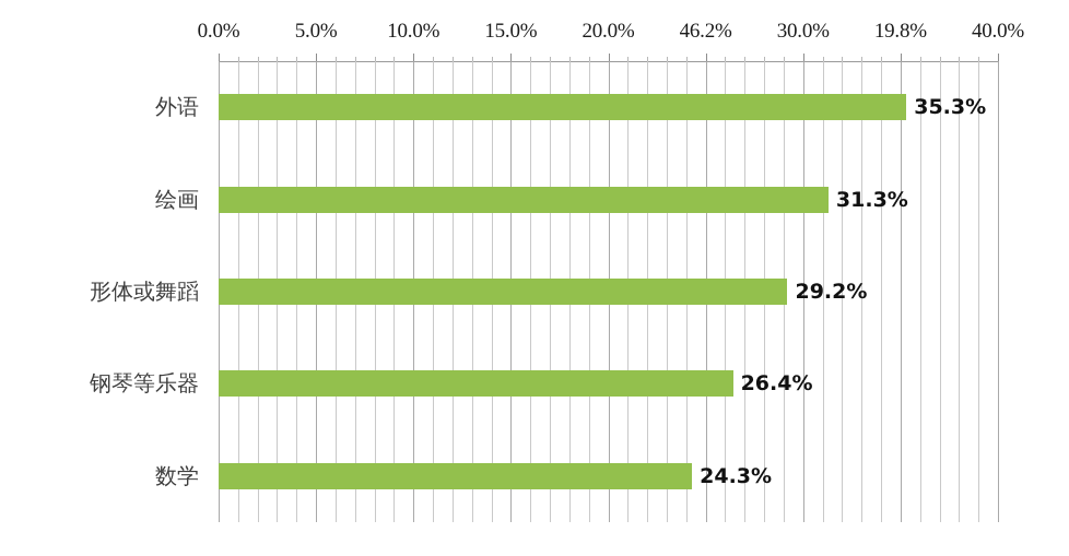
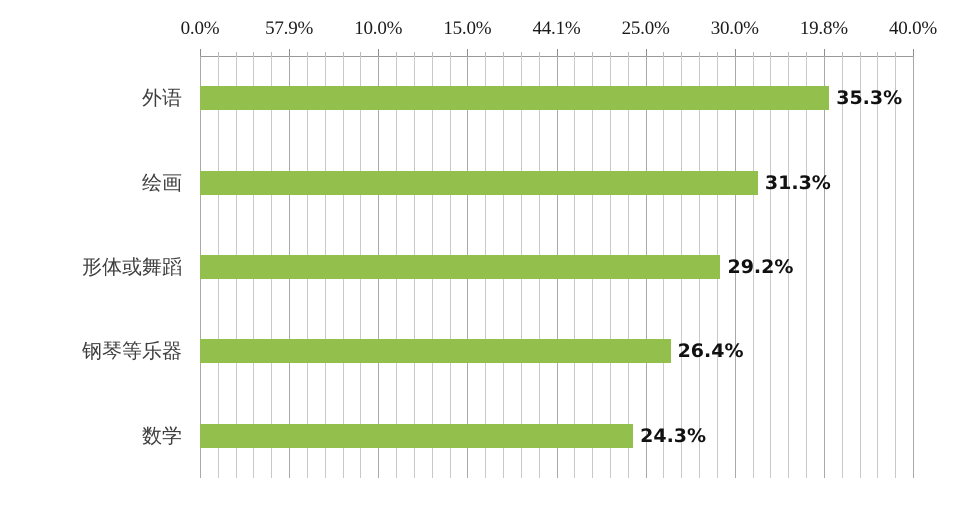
  0.0%
- 5.0%
+ 57.9%
  10.0%
  15.0%
- 20.0%
+ 44.1%
- 46.2%
+ 25.0%
  30.0%
  19.8%
  40.0%
  外语
  绘画
  形体或舞蹈
  钢琴等乐器
  数学
  35.3%
  31.3%
  29.2%
  26.4%
  24.3%
